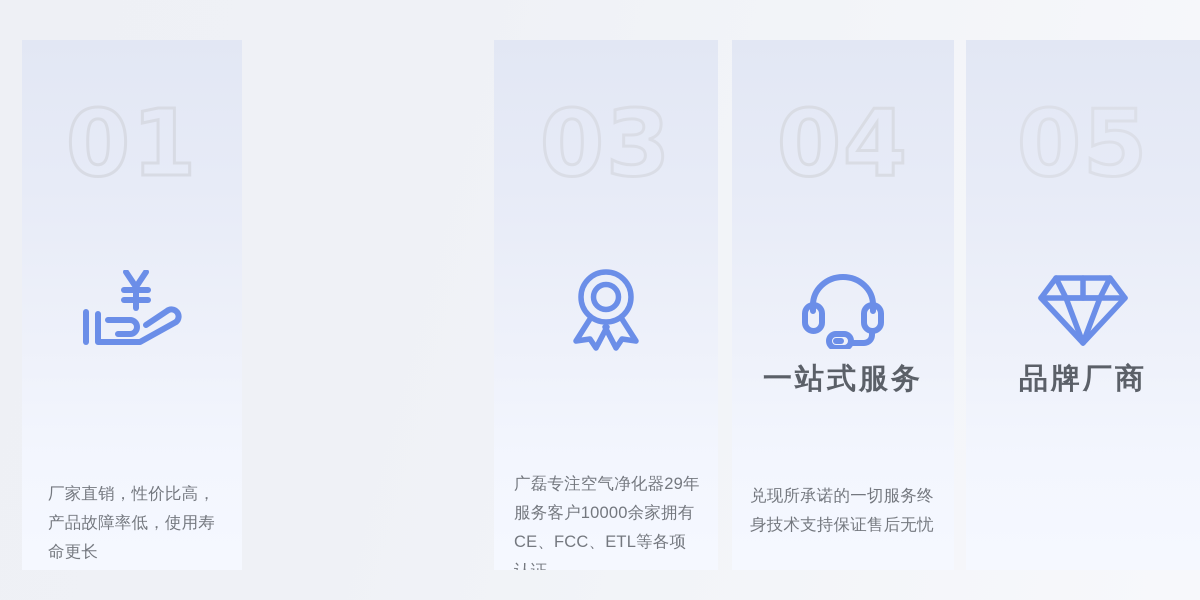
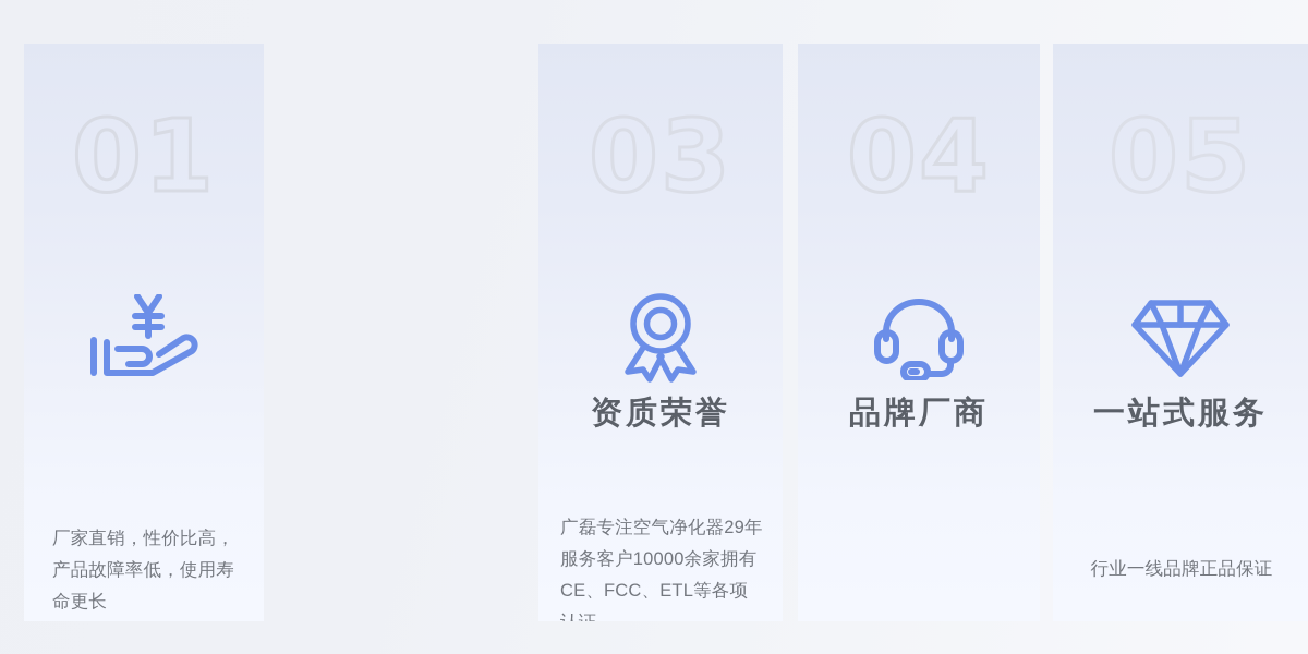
  厂家直销，性价比高，产品故障率低，使用寿命更长
+ 资质荣誉
  广磊专注空气净化器29年服务客户10000余家拥有CE、FCC、ETL等各项
- 一站式服务
+ 品牌厂商
- 兑现所承诺的一切服务终身技术支持保证售后无忧
- 品牌厂商
+ 一站式服务
+ 行业一线品牌正品保证
